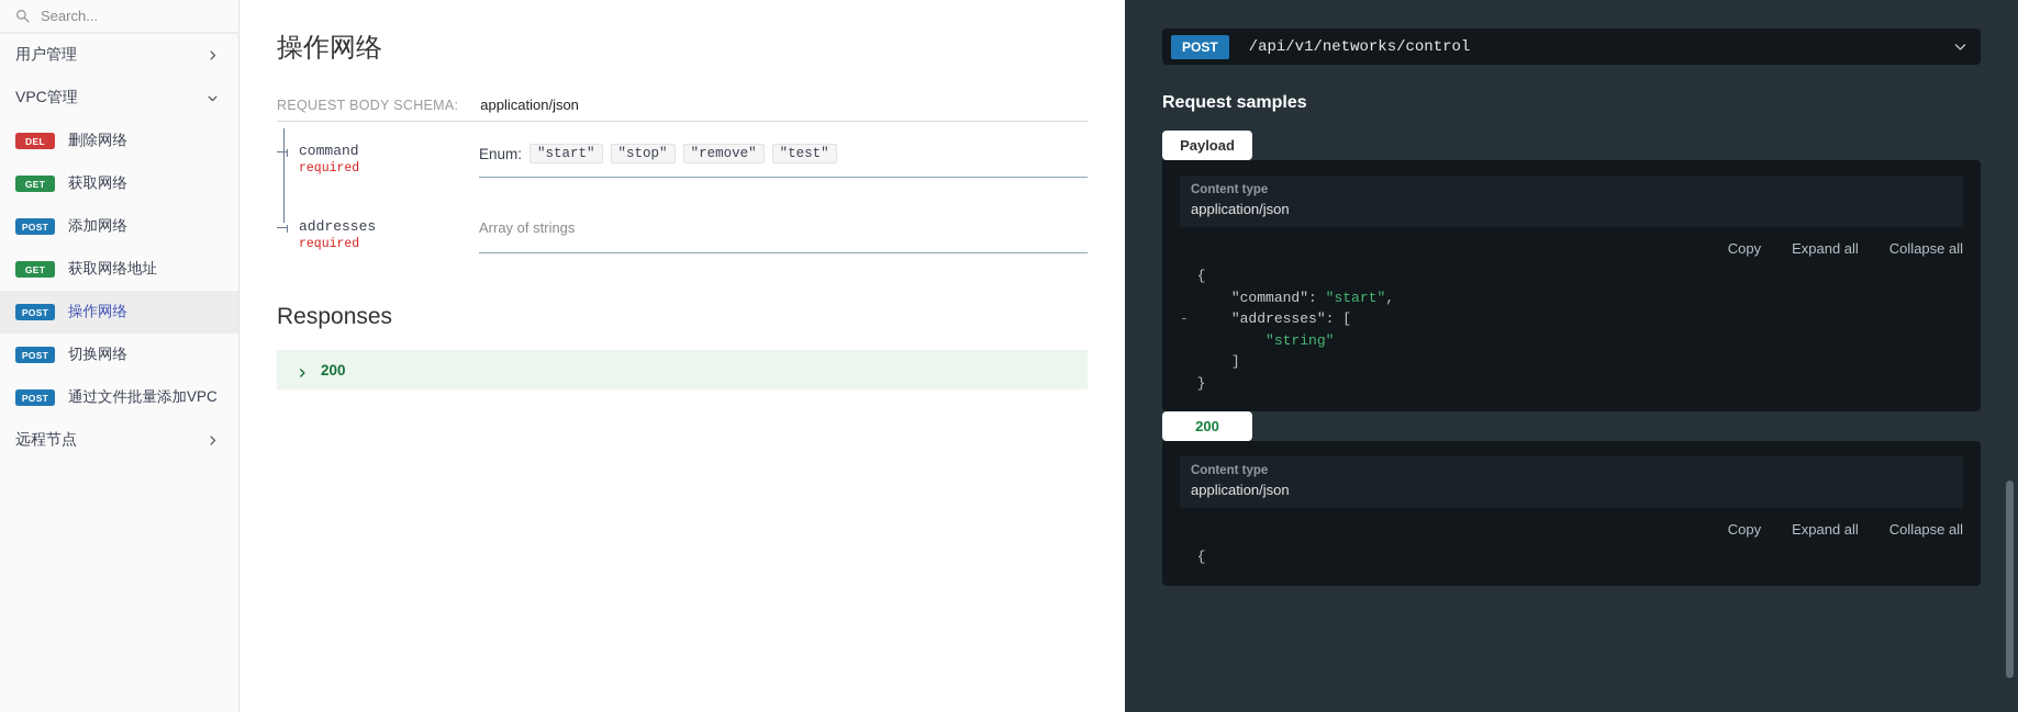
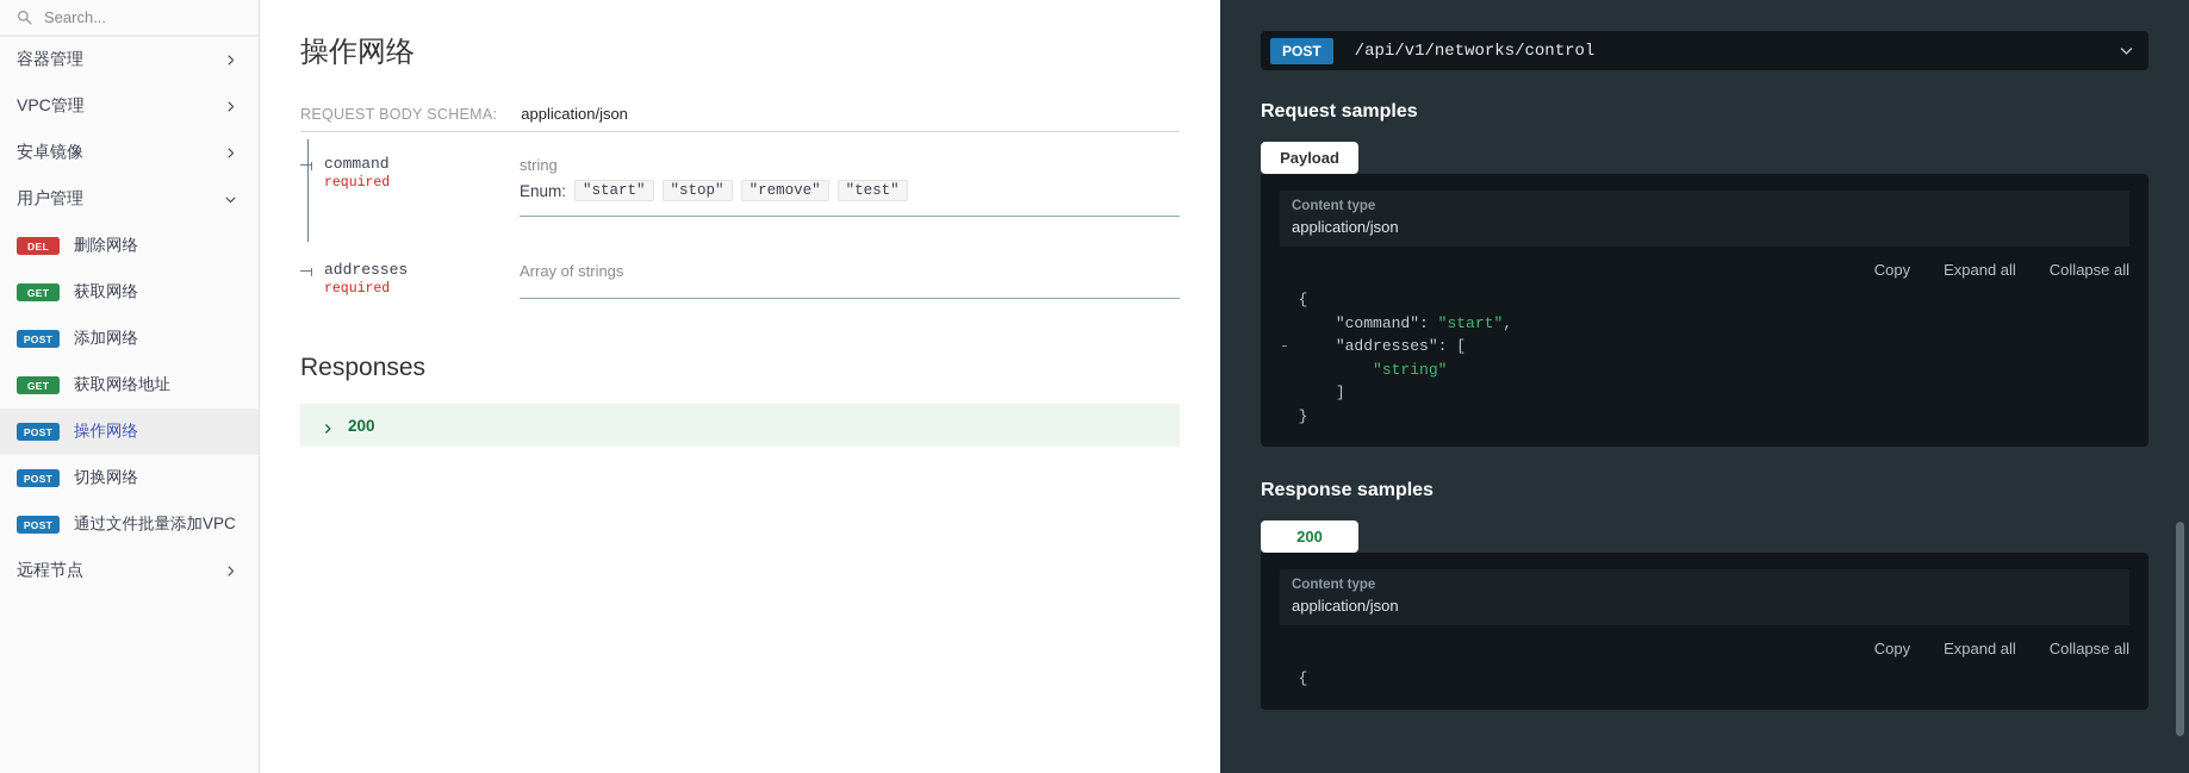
  Search...
+ 容器管理
- 用户管理
+ VPC管理
+ 安卓镜像
- VPC管理
+ 用户管理
  DEL
  删除网络
  GET
  获取网络
  POST
  添加网络
  GET
  获取网络地址
  POST
  操作网络
  POST
  切换网络
  POST
  通过文件批量添加VPC
  远程节点
  操作网络
  REQUEST BODY SCHEMA:
  application/json
  command
  required
+ string
  Enum:
  "start"
  "stop"
  "remove"
  "test"
  addresses
  required
  Array of strings
  Responses
  200
  POST
  /api/v1/networks/control
  Request samples
  Payload
  Content type
  application/json
  Copy
  Expand all
  Collapse all
  { "command": "start", - "addresses": [ "string" ] }
+ Response samples
  200
  Content type
  application/json
  Copy
  Expand all
  Collapse all
  {
